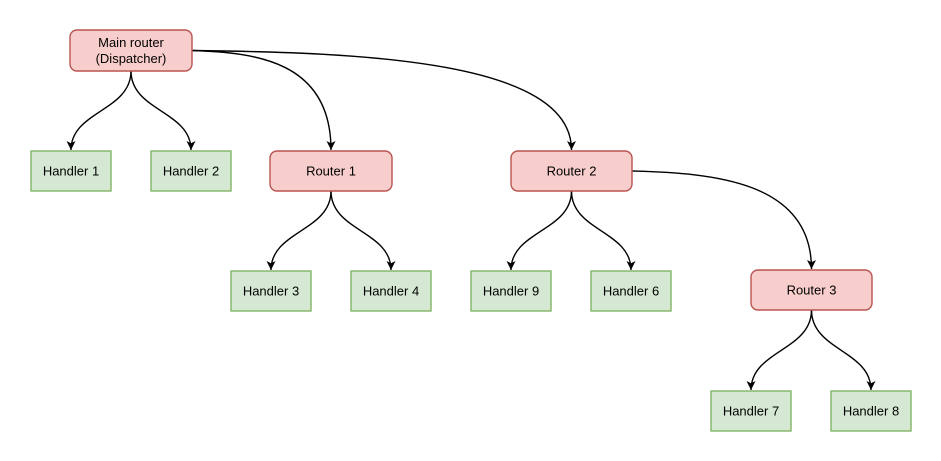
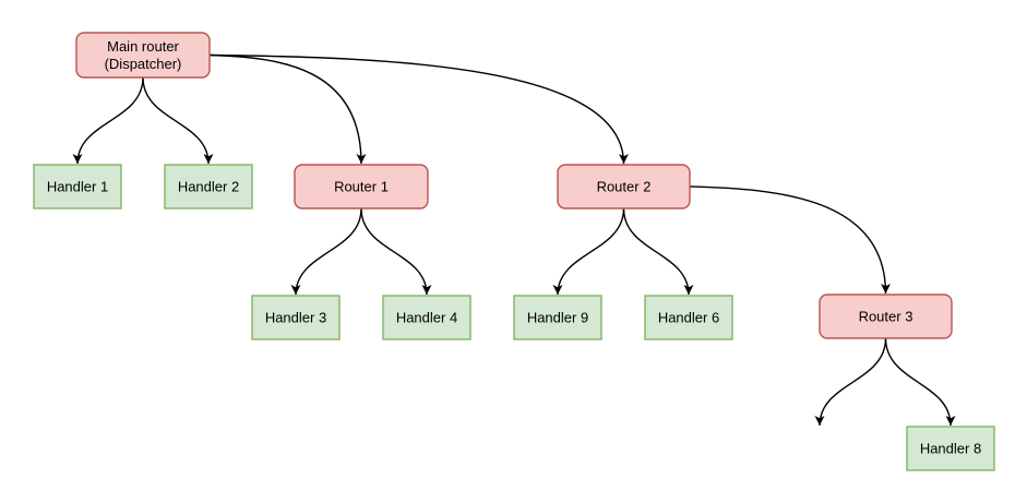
  Main router (Dispatcher)
  Handler 1
  Handler 2
  Router 1
  Router 2
  Handler 3
  Handler 4
  Handler 9
  Handler 6
  Router 3
- Handler 7
  Handler 8
